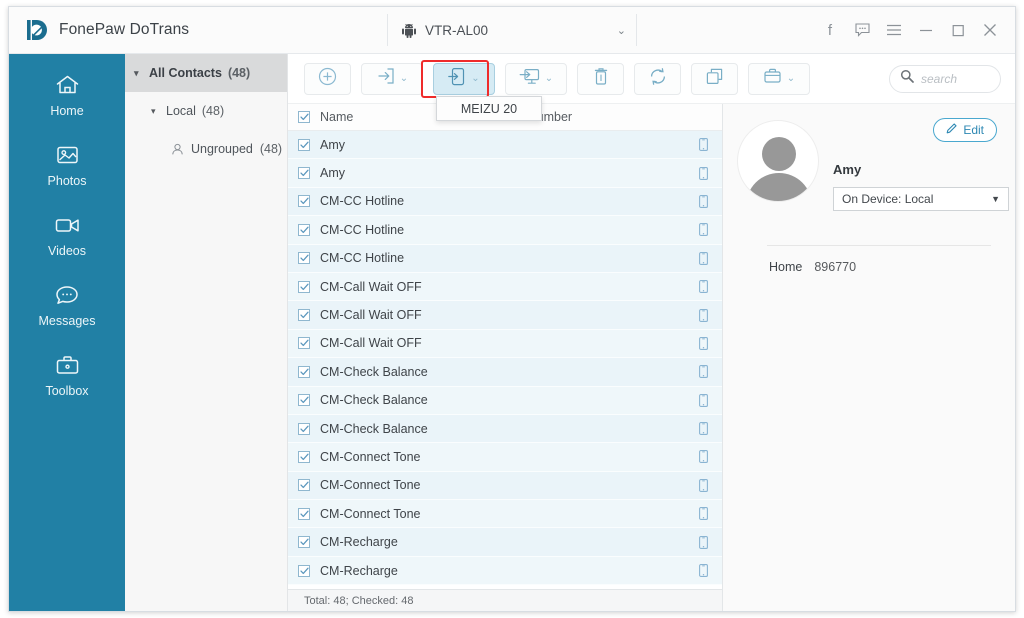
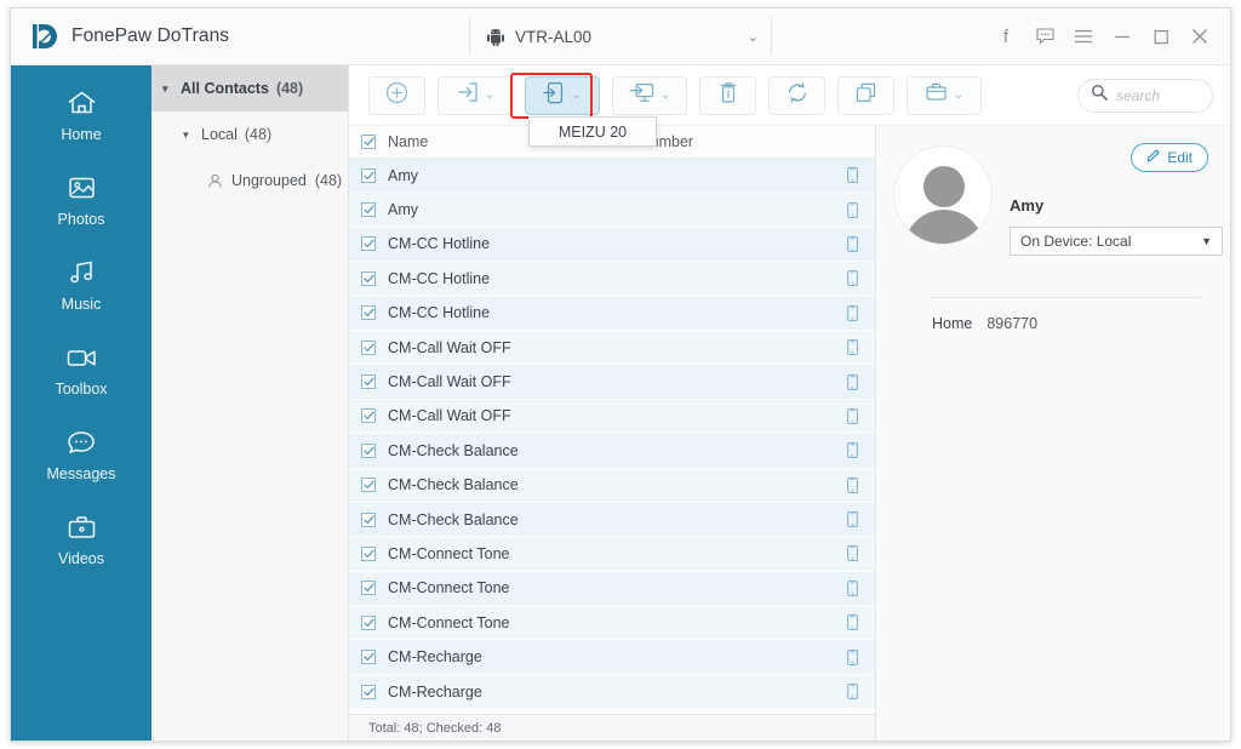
  FonePaw DoTrans
  VTR-AL00
  ⌄
  f
  Home
  Photos
+ Music
- Videos
+ Toolbox
  Messages
- Toolbox
+ Videos
  ▾
  All Contacts
  (48)
  ▾
  Local
  (48)
  Ungrouped
  (48)
  ⌄
  ⌄
  ⌄
  ⌄
  search
  MEIZU 20
  Name
  Amy
  Amy
  CM-CC Hotline
  CM-CC Hotline
  CM-CC Hotline
  CM-Call Wait OFF
  CM-Call Wait OFF
  CM-Call Wait OFF
  CM-Check Balance
  CM-Check Balance
  CM-Check Balance
  CM-Connect Tone
  CM-Connect Tone
  CM-Connect Tone
  CM-Recharge
  CM-Recharge
  Total: 48; Checked: 48
  Edit
  Amy
  On Device: Local
  ▼
  Home
  896770
